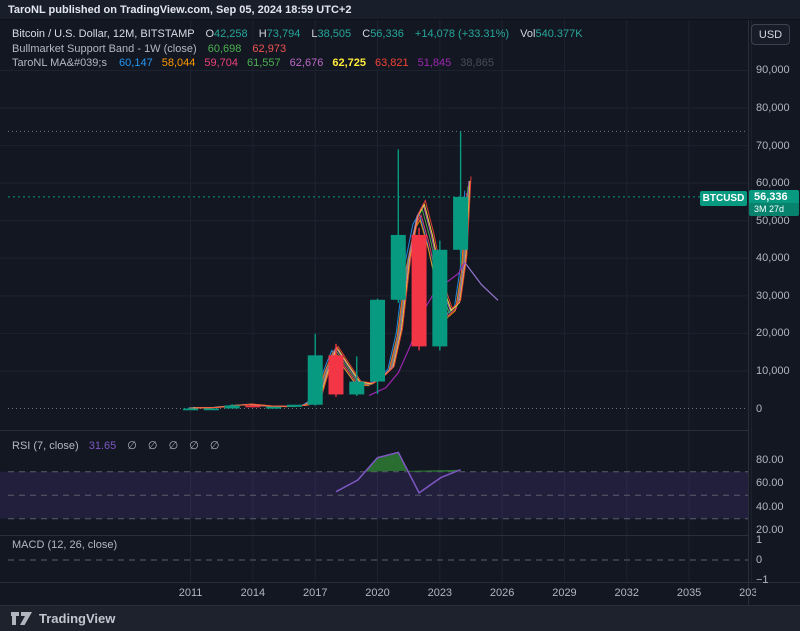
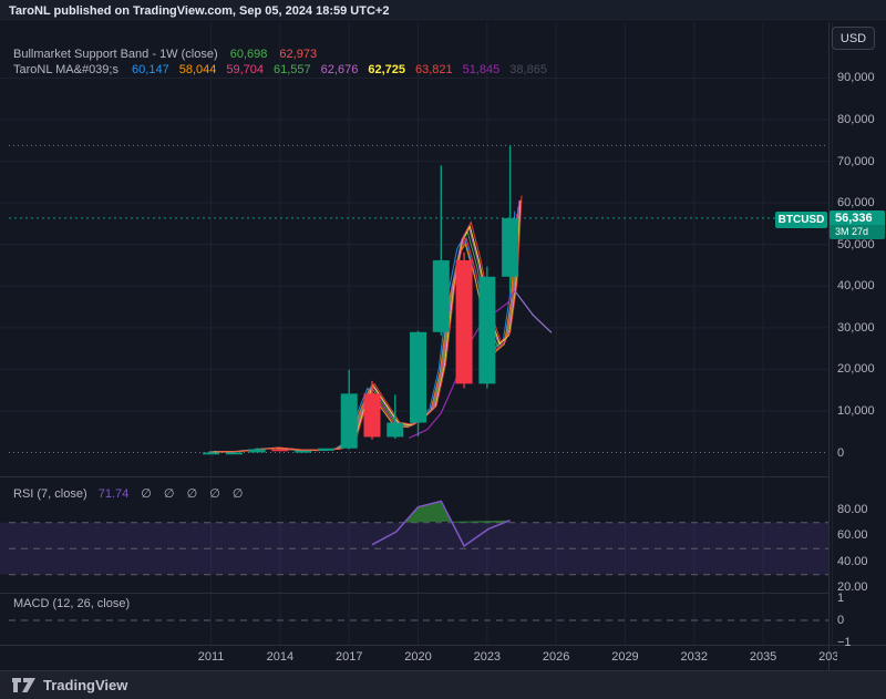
  TaroNL published on TradingView.com, Sep 05, 2024 18:59 UTC+2
- Bitcoin / U.S. Dollar, 12M, BITSTAMP O42,258 H73,794 L38,505 C56,336 +14,078 (+33.31%) Vol540.377K
  Bullmarket Support Band - 1W (close) 60,698 62,973
  TaroNL MA&#039;s 60,147 58,044 59,704 61,557 62,676 62,725 63,821 51,845 38,865
- RSI (7, close) 31.65 ∅ ∅ ∅ ∅ ∅
+ RSI (7, close) 71.74 ∅ ∅ ∅ ∅ ∅
  MACD (12, 26, close)
  USD
  BTCUSD
  56,336
  3M 27d
  90,000
  80,000
  70,000
  60,000
  50,000
  40,000
  30,000
  20,000
  10,000
  0
  80.00
  60.00
  40.00
  20.00
  1
  0
  −1
  2011
  2014
  2017
  2020
  2023
  2026
  2029
  2032
  2035
  203
  TradingView
